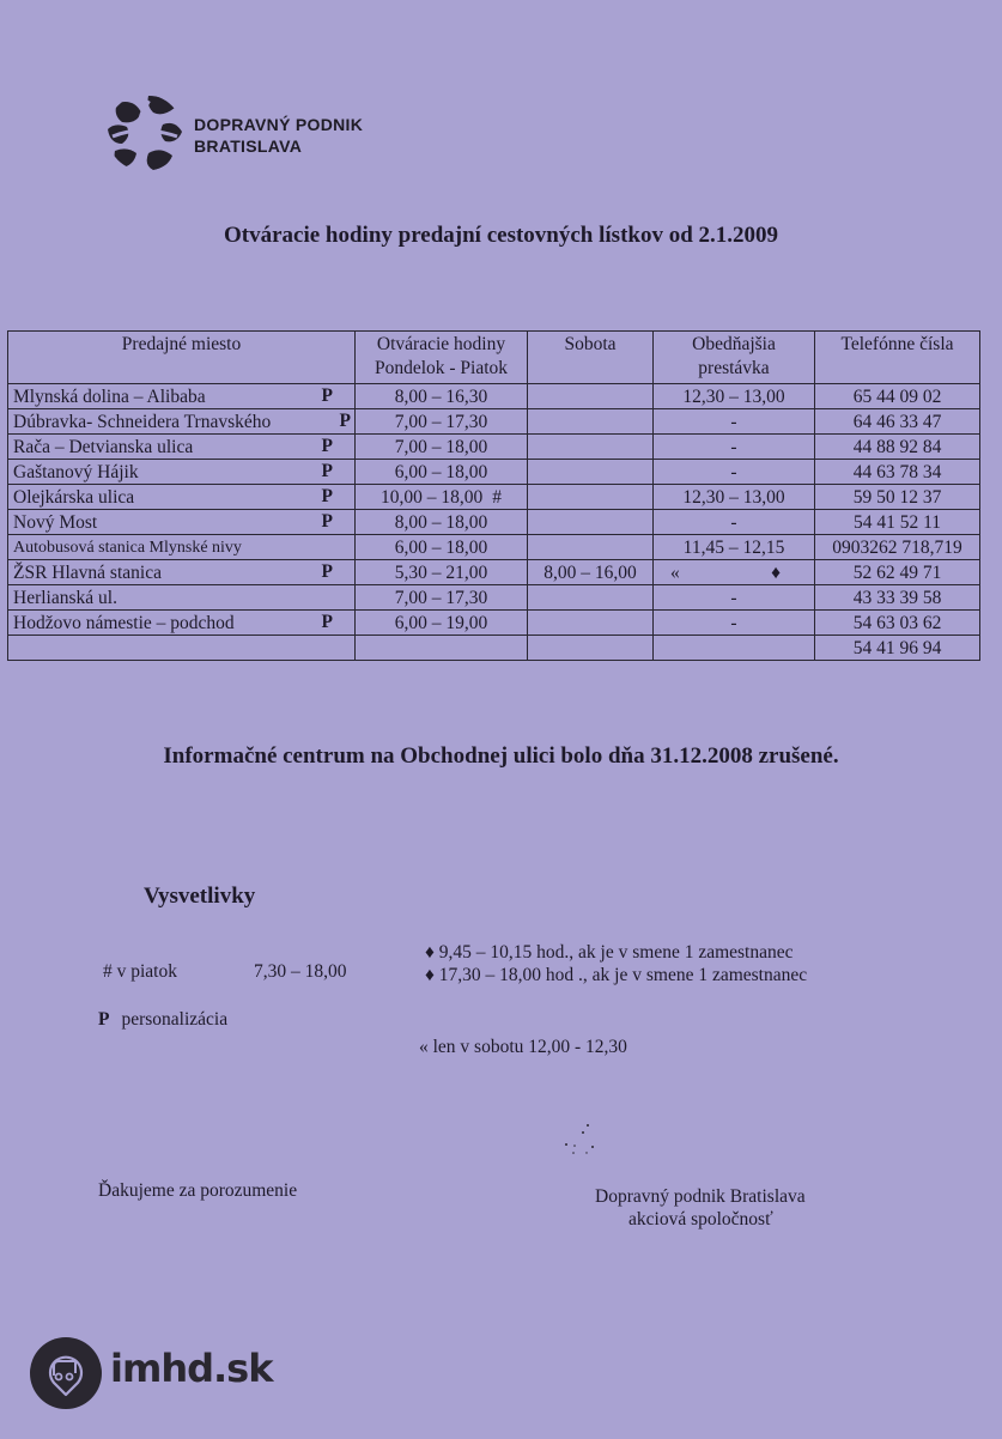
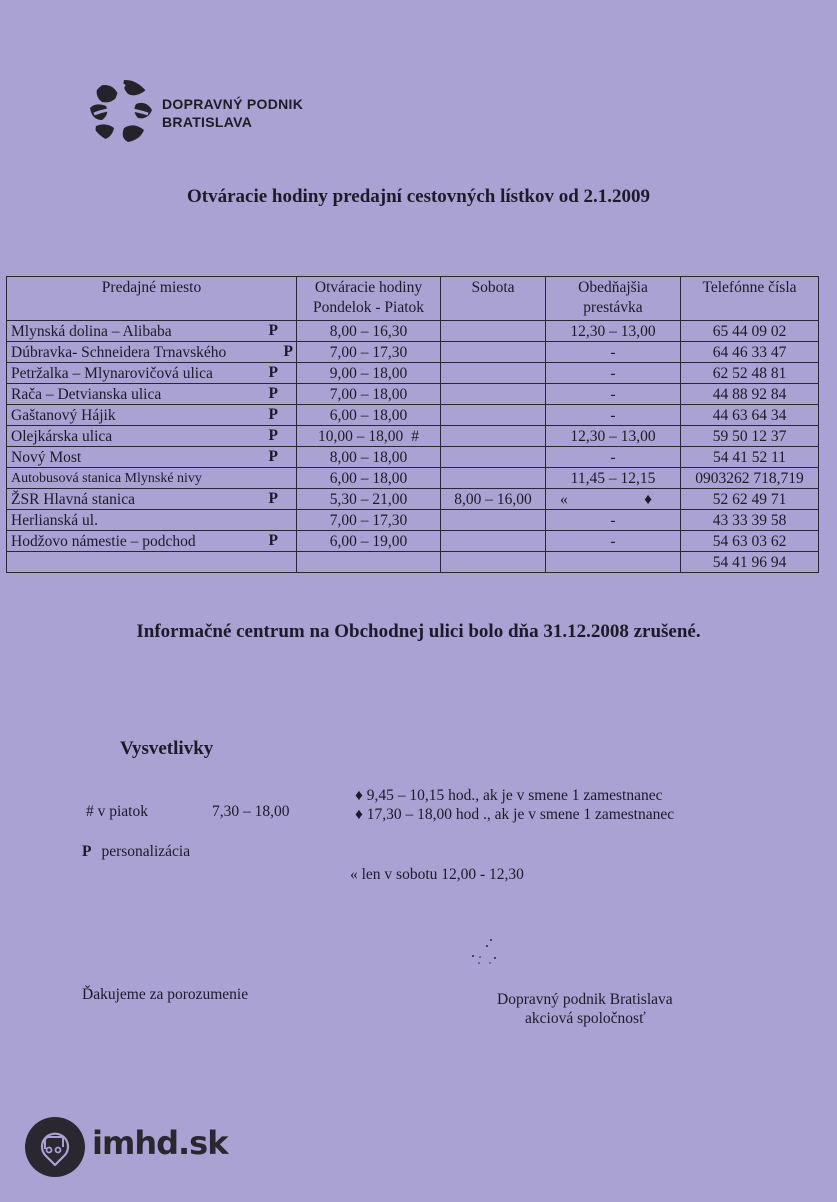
  DOPRAVNÝ PODNIK
  BRATISLAVA
  Otváracie hodiny predajní cestovných lístkov od 2.1.2009
  Predajné miesto	Otváracie hodiny Pondelok - Piatok	Sobota	Obedňajšia prestávka	Telefónne čísla
  Mlynská dolina – Alibaba P	8,00 – 16,30		12,30 – 13,00	65 44 09 02
  Dúbravka- Schneidera Trnavského P	7,00 – 17,30		-	64 46 33 47
+ Petržalka – Mlynarovičová ulica P	9,00 – 18,00		-	62 52 48 81
  Rača – Detvianska ulica P	7,00 – 18,00		-	44 88 92 84
- Gaštanový Hájik P	6,00 – 18,00		-	44 63 78 34
+ Gaštanový Hájik P	6,00 – 18,00		-	44 63 64 34
  Olejkárska ulica P	10,00 – 18,00 #		12,30 – 13,00	59 50 12 37
  Nový Most P	8,00 – 18,00		-	54 41 52 11
  Autobusová stanica Mlynské nivy	6,00 – 18,00		11,45 – 12,15	0903262 718,719
  ŽSR Hlavná stanica P	5,30 – 21,00	8,00 – 16,00	« ♦	52 62 49 71
  Herlianská ul.	7,00 – 17,30		-	43 33 39 58
  Hodžovo námestie – podchod P	6,00 – 19,00		-	54 63 03 62
  				54 41 96 94
  Informačné centrum na Obchodnej ulici bolo dňa 31.12.2008 zrušené.
  Vysvetlivky
  # v piatok
  7,30 – 18,00
  ♦ 9,45 – 10,15 hod., ak je v smene 1 zamestnanec
  ♦ 17,30 – 18,00 hod ., ak je v smene 1 zamestnanec
  P personalizácia
  « len v sobotu 12,00 - 12,30
  Ďakujeme za porozumenie
  Dopravný podnik Bratislava
  akciová spoločnosť
  imhd.sk
